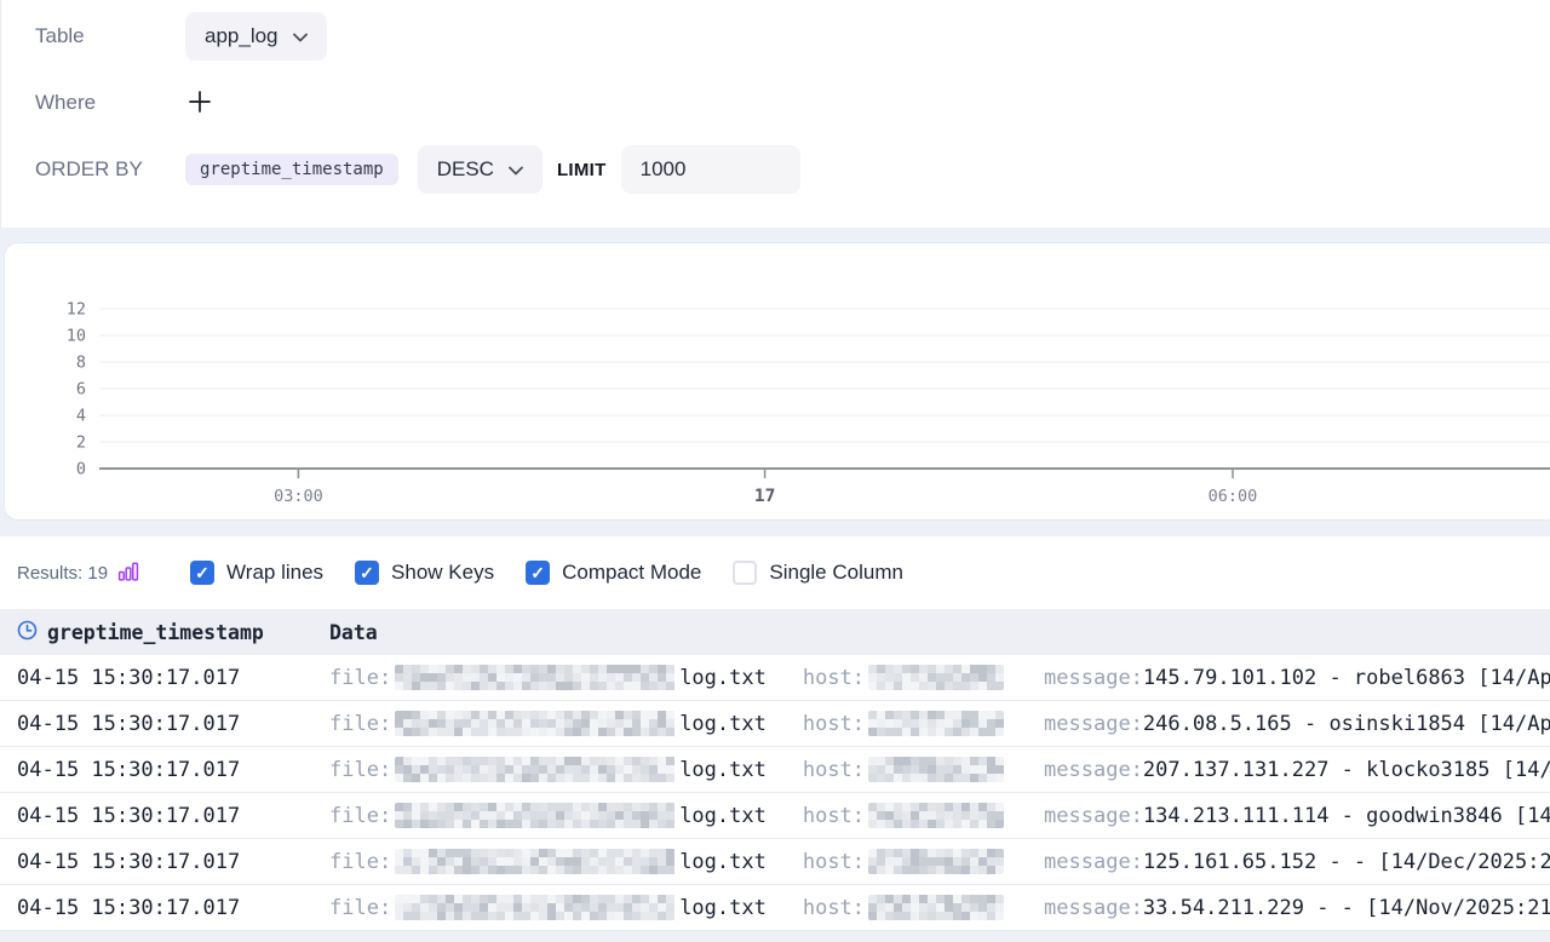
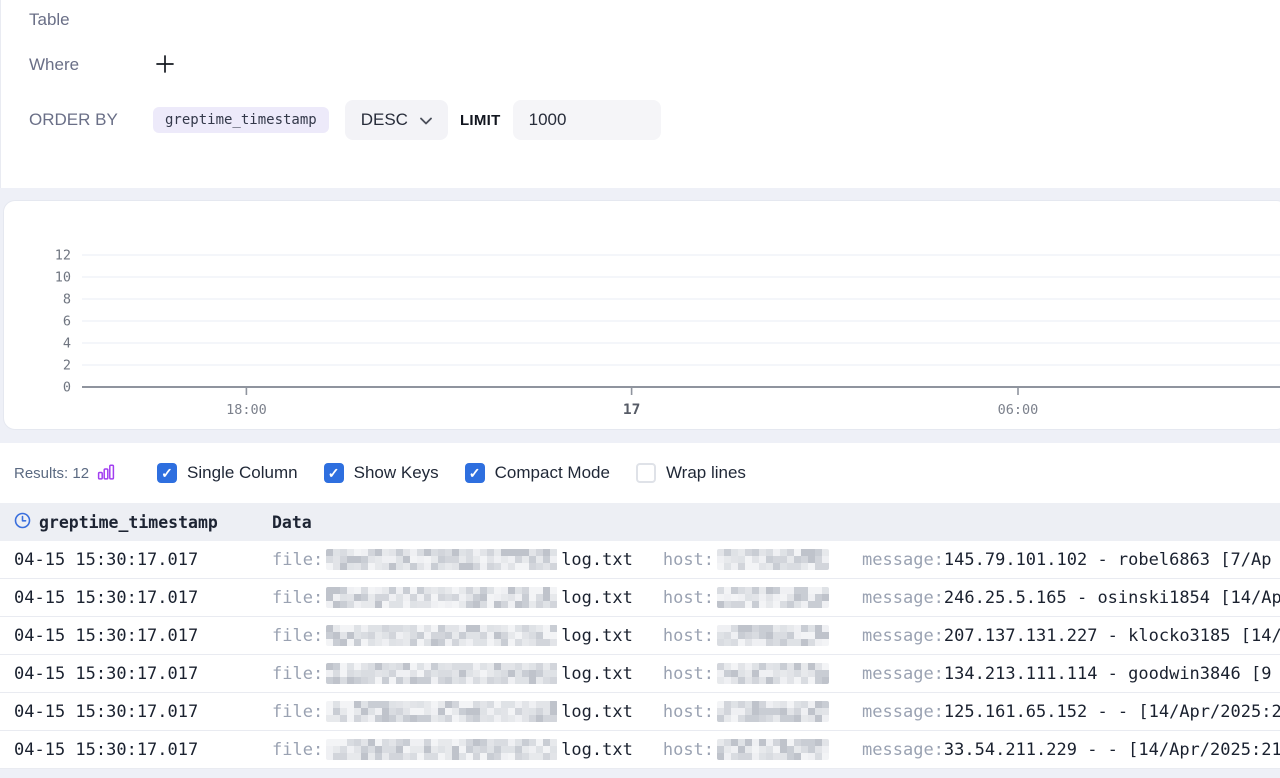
  Table
- app_log
  Where
  ORDER BY
  greptime_timestamp
  DESC
  LIMIT
  1000
  0
  2
  4
  6
  8
  10
  12
- 03:00
+ 18:00
  17
  06:00
- Results: 19
+ Results: 12
  ✓
- Wrap lines
+ Single Column
  ✓
  Show Keys
  ✓
  Compact Mode
- Single Column
+ Wrap lines
  greptime_timestamp
  Data
  04-15 15:30:17.017
  file:
  log.txt
  host:
  message:
- 145.79.101.102 - robel6863 [14/Ap
+ 145.79.101.102 - robel6863 [7/Ap
  04-15 15:30:17.017
  file:
  log.txt
  host:
  message:
- 246.08.5.165 - osinski1854 [14/Ap
+ 246.25.5.165 - osinski1854 [14/Ap
  04-15 15:30:17.017
  file:
  log.txt
  host:
  message:
  207.137.131.227 - klocko3185 [14/
  04-15 15:30:17.017
  file:
  log.txt
  host:
  message:
- 134.213.111.114 - goodwin3846 [14
+ 134.213.111.114 - goodwin3846 [9
  04-15 15:30:17.017
  file:
  log.txt
  host:
  message:
- 125.161.65.152 - - [14/Dec/2025:2
+ 125.161.65.152 - - [14/Apr/2025:2
  04-15 15:30:17.017
  file:
  log.txt
  host:
  message:
- 33.54.211.229 - - [14/Nov/2025:21
+ 33.54.211.229 - - [14/Apr/2025:21
